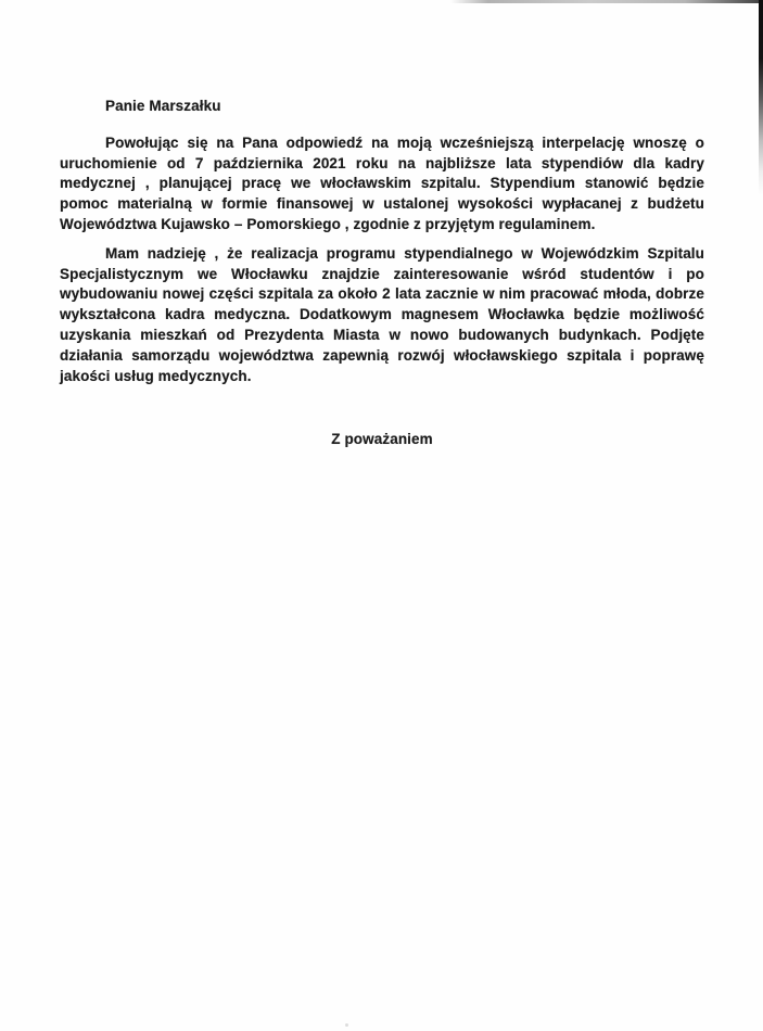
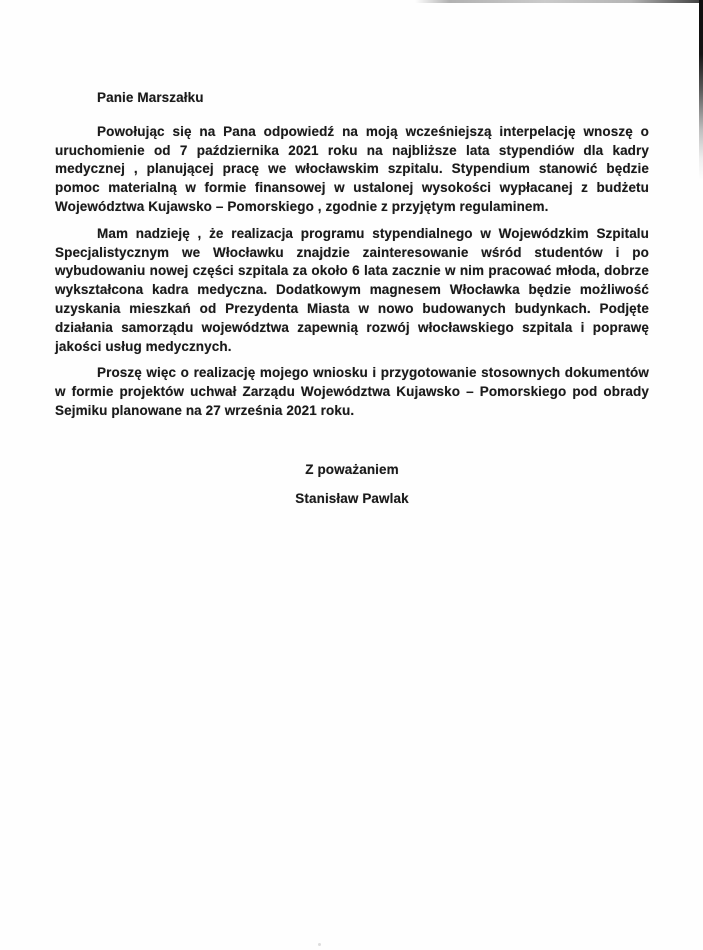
  Panie Marszałku
  Powołując się na Pana odpowiedź na moją wcześniejszą interpelację wnoszę o uruchomienie od 7 października 2021 roku na najbliższe lata stypendiów dla kadry medycznej , planującej pracę we włocławskim szpitalu. Stypendium stanowić będzie pomoc materialną w formie finansowej w ustalonej wysokości wypłacanej z budżetu Województwa Kujawsko – Pomorskiego , zgodnie z przyjętym regulaminem.
- Mam nadzieję , że realizacja programu stypendialnego w Wojewódzkim Szpitalu Specjalistycznym we Włocławku znajdzie zainteresowanie wśród studentów i po wybudowaniu nowej części szpitala za około 2 lata zacznie w nim pracować młoda, dobrze wykształcona kadra medyczna. Dodatkowym magnesem Włocławka będzie możliwość uzyskania mieszkań od Prezydenta Miasta w nowo budowanych budynkach. Podjęte działania samorządu województwa zapewnią rozwój włocławskiego szpitala i poprawę jakości usług medycznych.
+ Mam nadzieję , że realizacja programu stypendialnego w Wojewódzkim Szpitalu Specjalistycznym we Włocławku znajdzie zainteresowanie wśród studentów i po wybudowaniu nowej części szpitala za około 6 lata zacznie w nim pracować młoda, dobrze wykształcona kadra medyczna. Dodatkowym magnesem Włocławka będzie możliwość uzyskania mieszkań od Prezydenta Miasta w nowo budowanych budynkach. Podjęte działania samorządu województwa zapewnią rozwój włocławskiego szpitala i poprawę jakości usług medycznych.
+ Proszę więc o realizację mojego wniosku i przygotowanie stosownych dokumentów w formie projektów uchwał Zarządu Województwa Kujawsko – Pomorskiego pod obrady Sejmiku planowane na 27 września 2021 roku.
  Z poważaniem
+ Stanisław Pawlak
